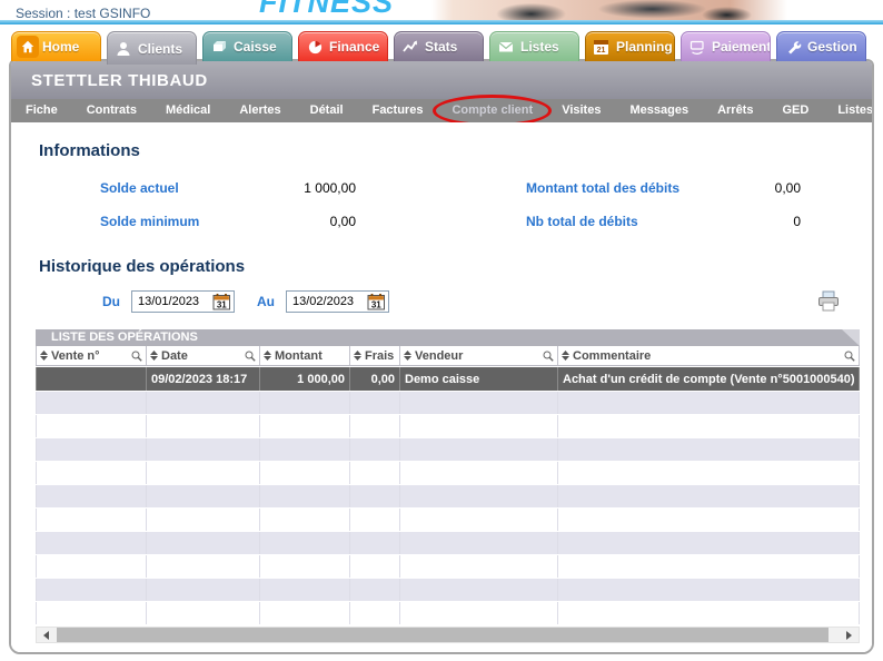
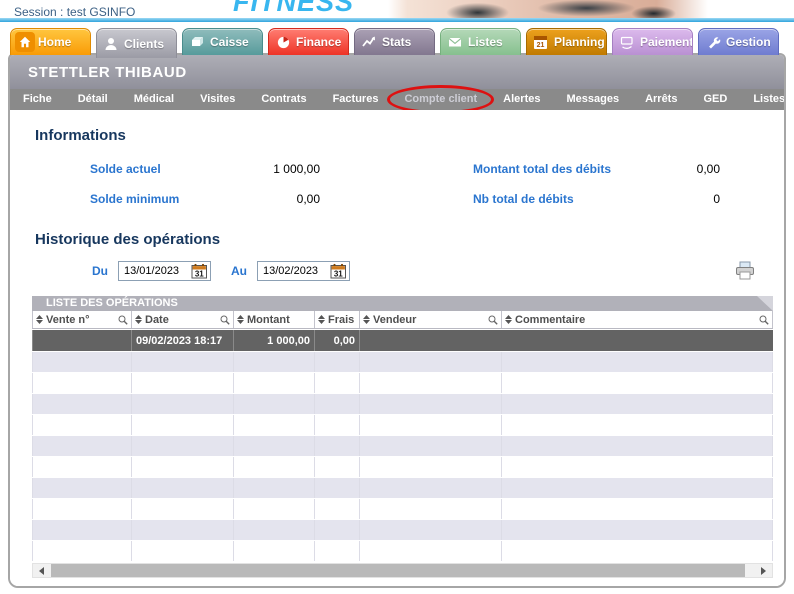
  Session : test GSINFO
  FITNESS
  Home
  Clients
  Caisse
  Finance
  Stats
  Listes
  Planning
  Paiement
  Gestion
  STETTLER THIBAUD
  Fiche
- Contrats
+ Détail
  Médical
- Alertes
+ Visites
- Détail
+ Contrats
  Factures
  Compte client
- Visites
+ Alertes
  Messages
  Arrêts
  GED
  Listes
  Informations
  Solde actuel
  1 000,00
  Montant total des débits
  0,00
  Solde minimum
  0,00
  Nb total de débits
  0
  Historique des opérations
  Du
  13/01/2023
  31
  Au
  13/02/2023
  31
  LISTE DES OPÉRATIONS
  Vente n°
  Date
  Montant
  Frais
  Vendeur
  Commentaire
  09/02/2023 18:17
  1 000,00
  0,00
- Demo caisse
- Achat d'un crédit de compte (Vente n°5001000540)
